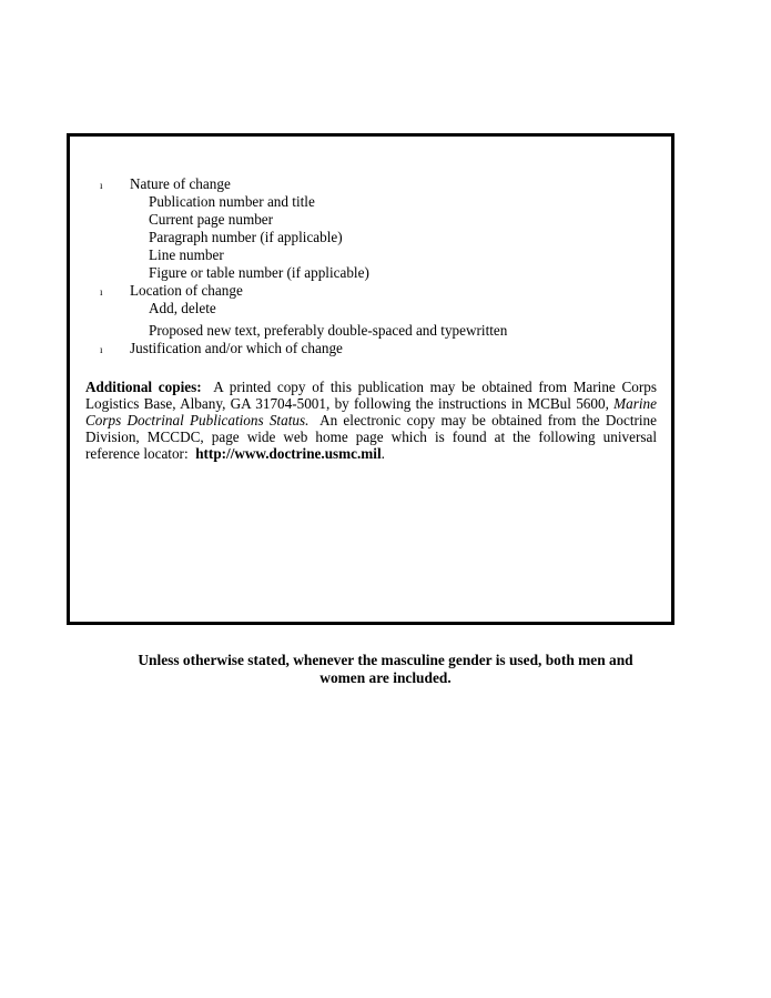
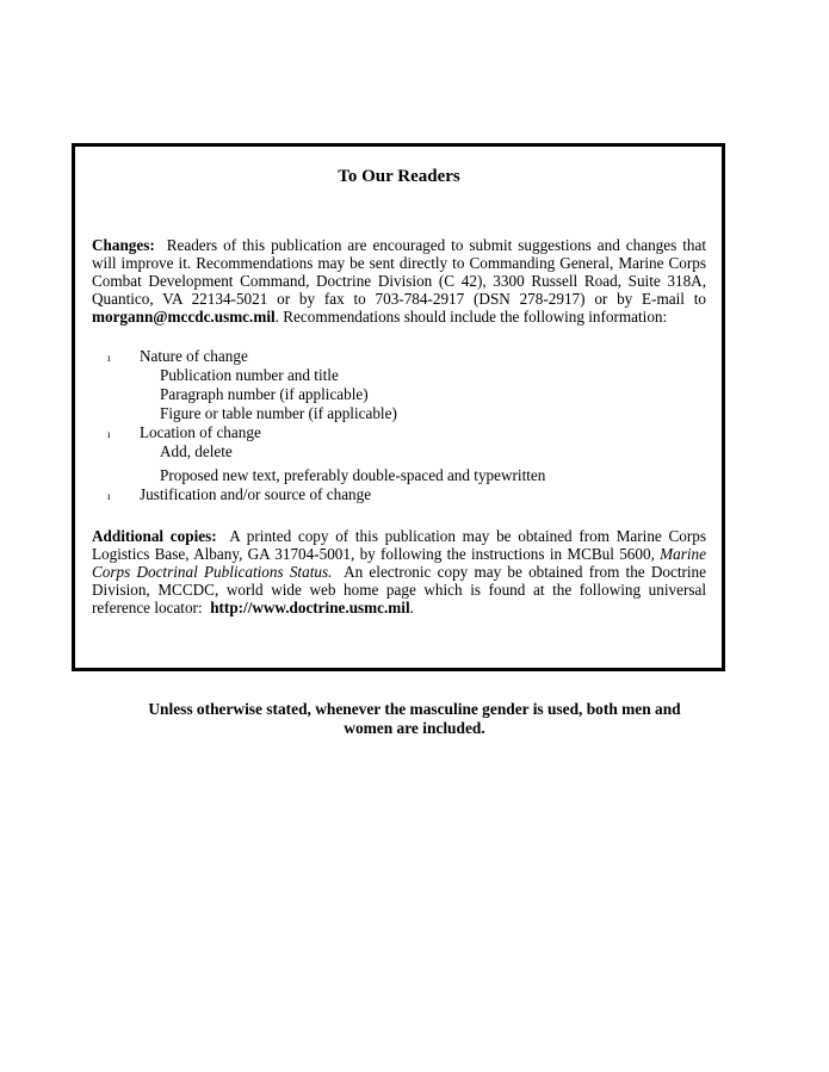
+ To Our Readers
+ Changes: Readers of this publication are encouraged to submit suggestions and changes that will improve it. Recommendations may be sent directly to Commanding General, Marine Corps Combat Development Command, Doctrine Division (C 42), 3300 Russell Road, Suite 318A, Quantico, VA 22134-5021 or by fax to 703-784-2917 (DSN 278-2917) or by E-mail to morgann@mccdc.usmc.mil. Recommendations should include the following information:
  ı
  Nature of change
  Publication number and title
- Current page number
  Paragraph number (if applicable)
- Line number
  Figure or table number (if applicable)
  ı
  Location of change
  Add, delete
  Proposed new text, preferably double-spaced and typewritten
  ı
- Justification and/or which of change
+ Justification and/or source of change
- Additional copies: A printed copy of this publication may be obtained from Marine Corps Logistics Base, Albany, GA 31704-5001, by following the instructions in MCBul 5600, Marine Corps Doctrinal Publications Status. An electronic copy may be obtained from the Doctrine Division, MCCDC, page wide web home page which is found at the following universal reference locator: http://www.doctrine.usmc.mil.
+ Additional copies: A printed copy of this publication may be obtained from Marine Corps Logistics Base, Albany, GA 31704-5001, by following the instructions in MCBul 5600, Marine Corps Doctrinal Publications Status. An electronic copy may be obtained from the Doctrine Division, MCCDC, world wide web home page which is found at the following universal reference locator: http://www.doctrine.usmc.mil.
  Unless otherwise stated, whenever the masculine gender is used, both men and women are included.
